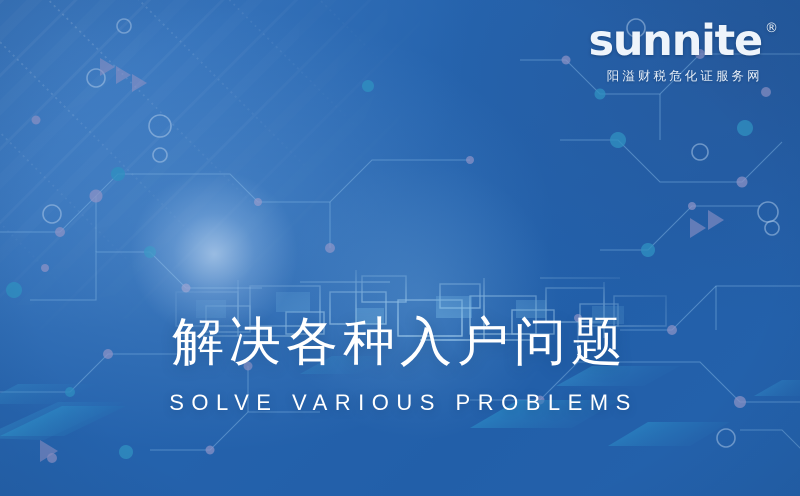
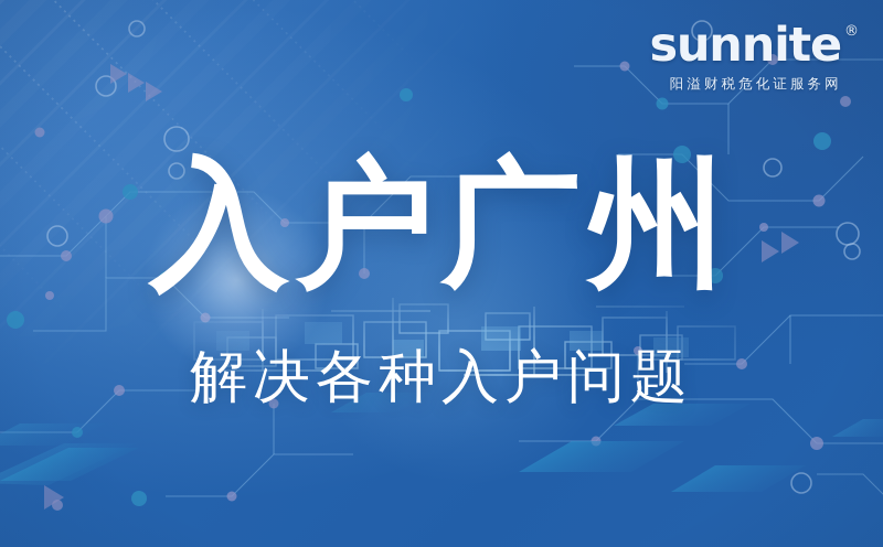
  sunnite
  ®
  阳溢财税危化证服务网
+ 入户广州
  解决各种入户问题
- SOLVE VARIOUS PROBLEMS
